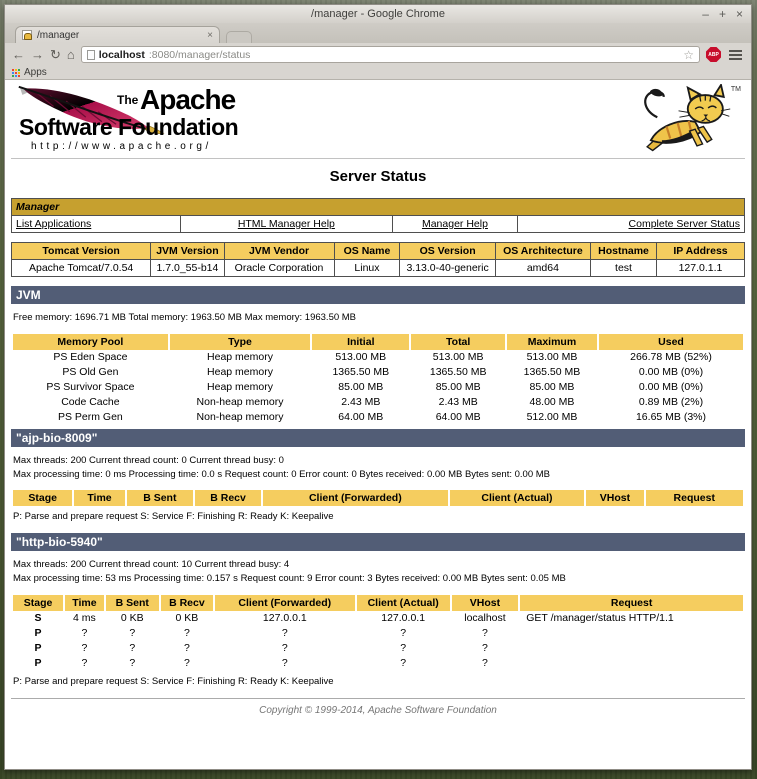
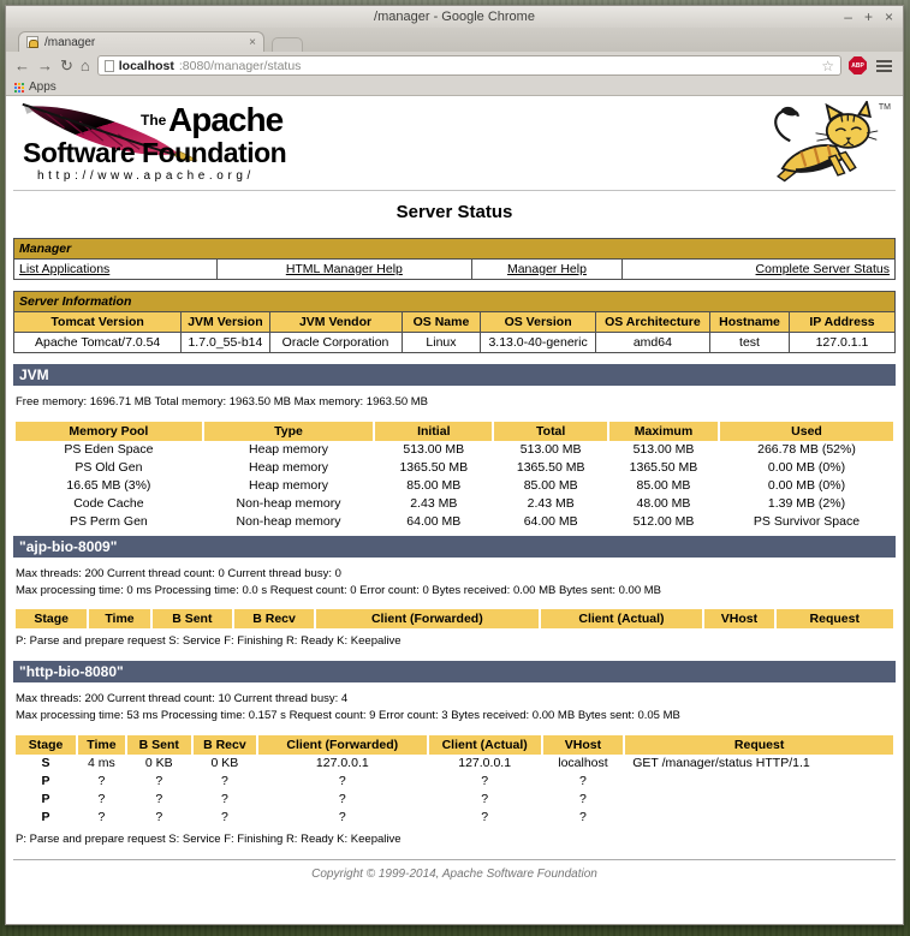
  /manager - Google Chrome
  –
  +
  ×
  /manager
  ×
  ←
  →
  ↻
  ⌂
  localhost
  :8080/manager/status
  ☆
  Apps
  The
  Apache
  Software Foundation
  http://www.apache.org/
  Server Status
  Manager
  List Applications	HTML Manager Help	Manager Help	Complete Server Status
+ Server Information
  Tomcat Version	JVM Version	JVM Vendor	OS Name	OS Version	OS Architecture	Hostname	IP Address
  Apache Tomcat/7.0.54	1.7.0_55-b14	Oracle Corporation	Linux	3.13.0-40-generic	amd64	test	127.0.1.1
  JVM
  Free memory: 1696.71 MB Total memory: 1963.50 MB Max memory: 1963.50 MB
  Memory Pool	Type	Initial	Total	Maximum	Used
  PS Eden Space	Heap memory	513.00 MB	513.00 MB	513.00 MB	266.78 MB (52%)
  PS Old Gen	Heap memory	1365.50 MB	1365.50 MB	1365.50 MB	0.00 MB (0%)
- PS Survivor Space	Heap memory	85.00 MB	85.00 MB	85.00 MB	0.00 MB (0%)
+ 16.65 MB (3%)	Heap memory	85.00 MB	85.00 MB	85.00 MB	0.00 MB (0%)
- Code Cache	Non-heap memory	2.43 MB	2.43 MB	48.00 MB	0.89 MB (2%)
+ Code Cache	Non-heap memory	2.43 MB	2.43 MB	48.00 MB	1.39 MB (2%)
- PS Perm Gen	Non-heap memory	64.00 MB	64.00 MB	512.00 MB	16.65 MB (3%)
+ PS Perm Gen	Non-heap memory	64.00 MB	64.00 MB	512.00 MB	PS Survivor Space
  "ajp-bio-8009"
  Max threads: 200 Current thread count: 0 Current thread busy: 0
  Max processing time: 0 ms Processing time: 0.0 s Request count: 0 Error count: 0 Bytes received: 0.00 MB Bytes sent: 0.00 MB
  Stage	Time	B Sent	B Recv	Client (Forwarded)	Client (Actual)	VHost	Request
  P: Parse and prepare request S: Service F: Finishing R: Ready K: Keepalive
- "http-bio-5940"
+ "http-bio-8080"
  Max threads: 200 Current thread count: 10 Current thread busy: 4
  Max processing time: 53 ms Processing time: 0.157 s Request count: 9 Error count: 3 Bytes received: 0.00 MB Bytes sent: 0.05 MB
  Stage	Time	B Sent	B Recv	Client (Forwarded)	Client (Actual)	VHost	Request
  S	4 ms	0 KB	0 KB	127.0.0.1	127.0.0.1	localhost	GET /manager/status HTTP/1.1
  P	?	?	?	?	?	?
  P	?	?	?	?	?	?
  P	?	?	?	?	?	?
  P: Parse and prepare request S: Service F: Finishing R: Ready K: Keepalive
  Copyright © 1999-2014, Apache Software Foundation
